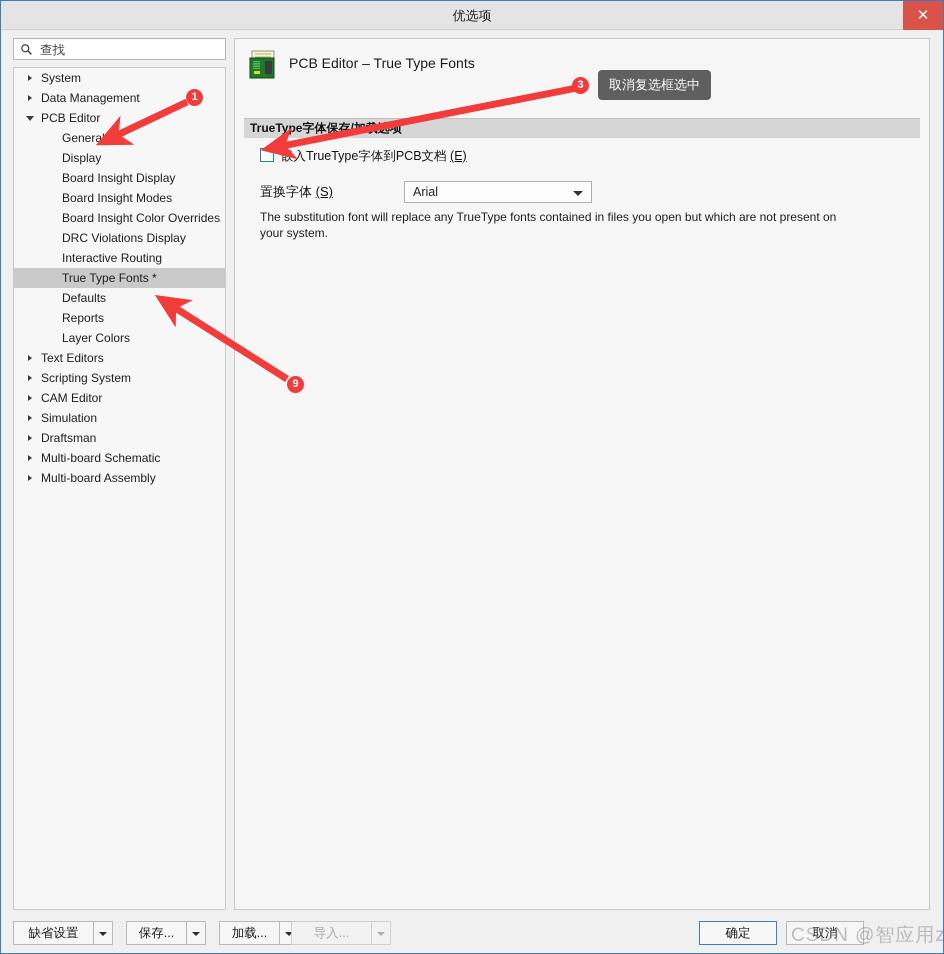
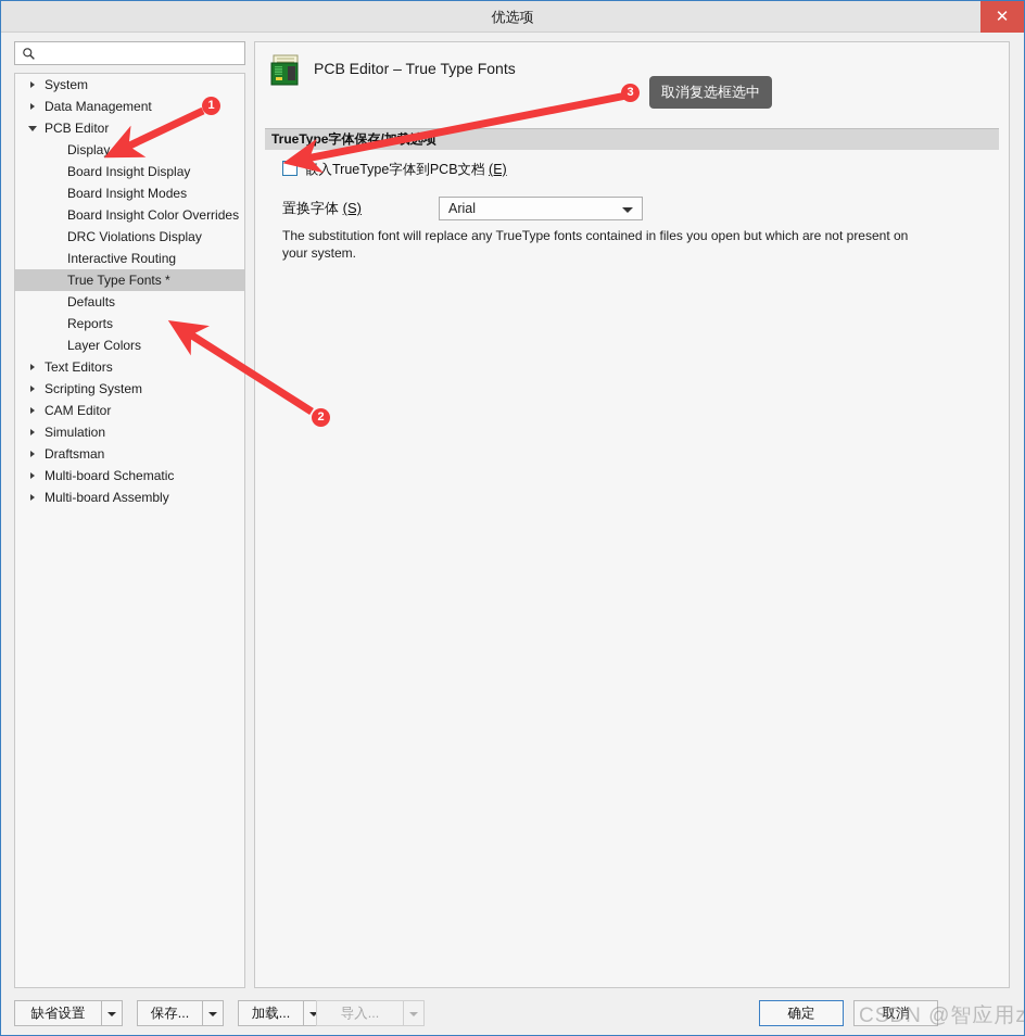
  优选项
  ✕
- 查找
  System
  Data Management
  PCB Editor
- General
  Display
  Board Insight Display
  Board Insight Modes
  Board Insight Color Overrides
  DRC Violations Display
  Interactive Routing
  True Type Fonts *
  Defaults
  Reports
  Layer Colors
  Text Editors
  Scripting System
  CAM Editor
  Simulation
  Draftsman
  Multi-board Schematic
  Multi-board Assembly
  PCB Editor – True Type Fonts
  TrueType字体保存/项
  嵌入TrueType字体到PCB文档 (E)
  置换字体 (S)
  Arial
  The substitution font will replace any TrueType fonts contained in files you open but which are not present on your system.
  缺省设置
  保存...
  加载...
  导入...
  确定
  取消
  1
- 9
+ 2
  3
  取消复选框选中
  CSDN @智应用z
